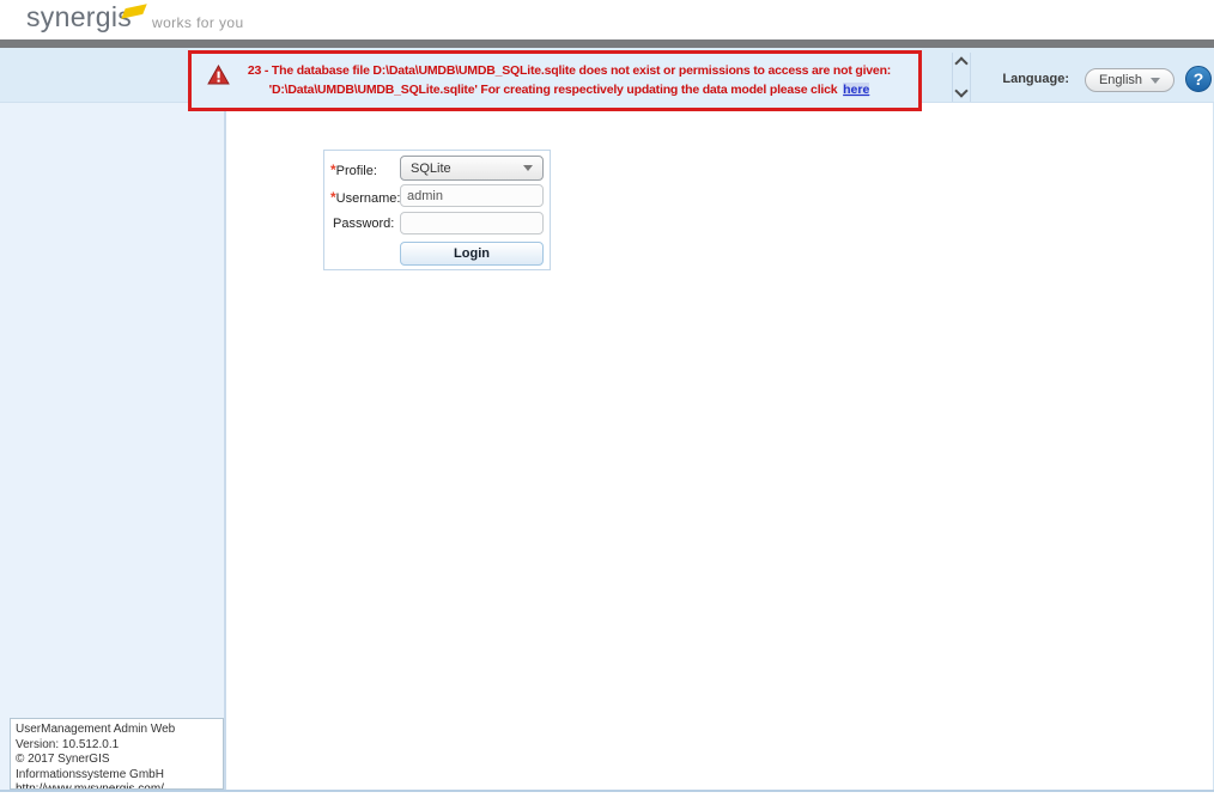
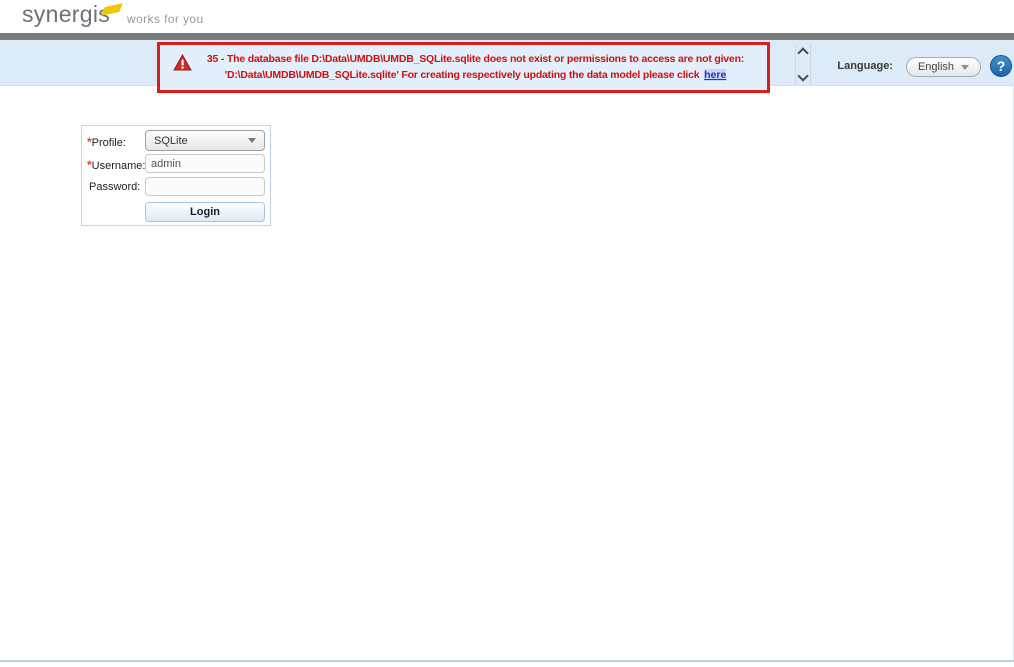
  synergi
  works for you
  Language:
  English
  ?
- 23 - The database file D:\Data\UMDB\UMDB_SQLite.sqlite does not exist or permissions to access are not given: 'D:\Data\UMDB\UMDB_SQLite.sqlite' For creating respectively updating the data model please click here
+ 35 - The database file D:\Data\UMDB\UMDB_SQLite.sqlite does not exist or permissions to access are not given: 'D:\Data\UMDB\UMDB_SQLite.sqlite' For creating respectively updating the data model please click here
- UserManagement Admin Web
- Version: 10.512.0.1
- © 2017 SynerGIS Informationssysteme GmbH
  *Profile:
  SQLite
  *Username:
  admin
  Password:
  Login
